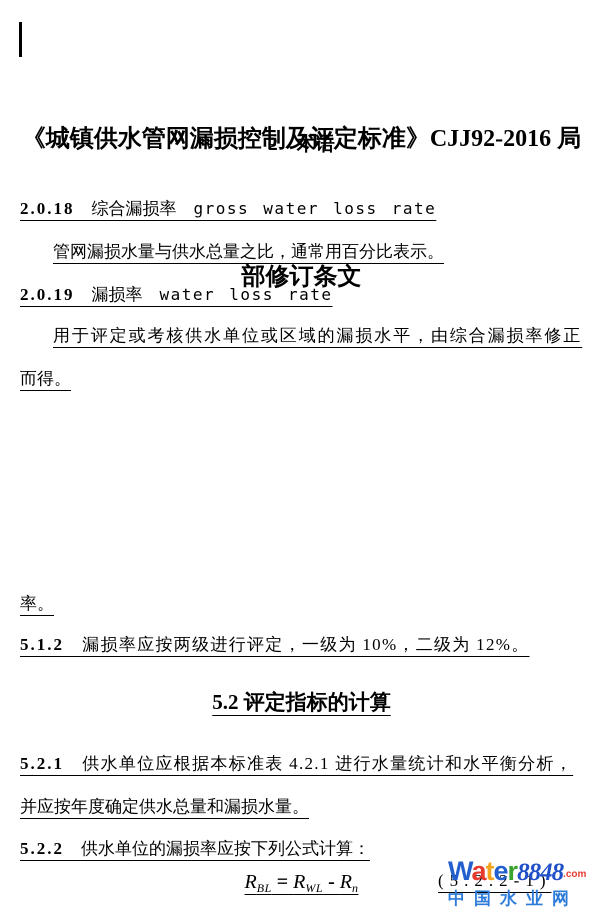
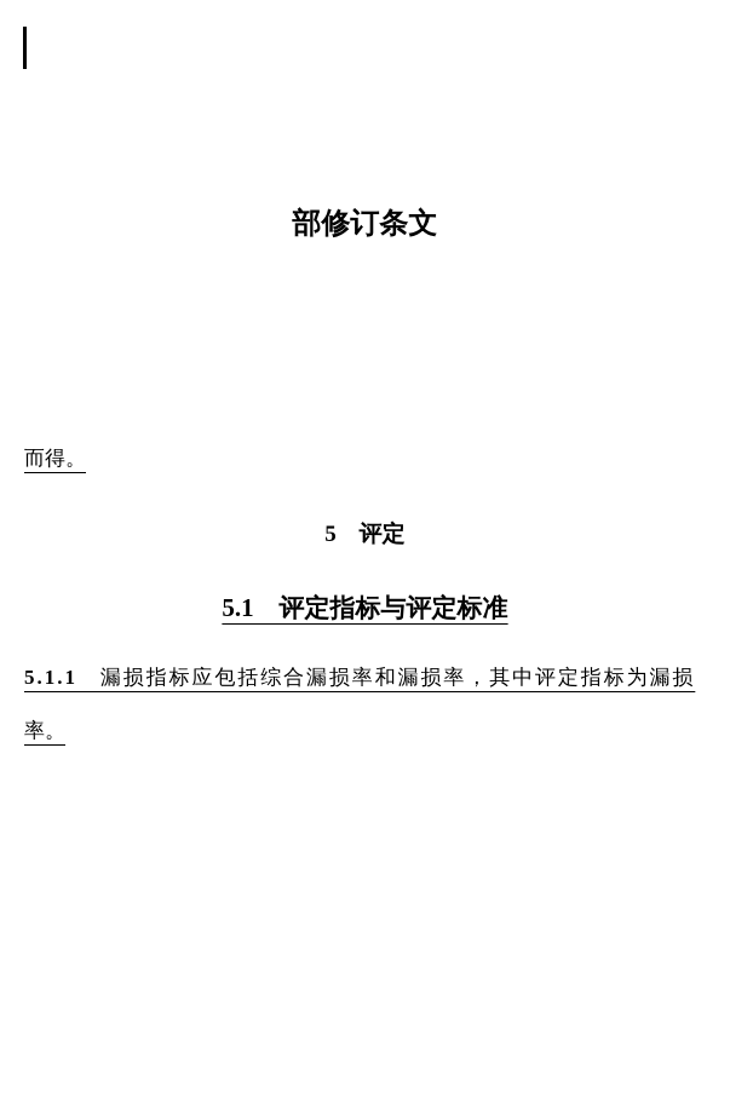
- 《城镇供水管网漏损控制及评定标准》CJJ92-2016 局
  部修订条文
- 2 术语
- 2.0.18 综合漏损率 gross water loss rate
- 管网漏损水量与供水总量之比，通常用百分比表示。
- 2.0.19 漏损率 water loss rate
- 用于评定或考核供水单位或区域的漏损水平，由综合漏损率修正
  而得。
+ 5 评定
+ 5.1 评定指标与评定标准
+ 5.1.1 漏损指标应包括综合漏损率和漏损率，其中评定指标为漏损
  率。
- 5.1.2 漏损率应按两级进行评定，一级为 10%，二级为 12%。
- 5.2 评定指标的计算
- 5.2.1 供水单位应根据本标准表 4.2.1 进行水量统计和水平衡分析，
- 并应按年度确定供水总量和漏损水量。
- 5.2.2 供水单位的漏损率应按下列公式计算：
- RBL = RWL - Rn
- (5.2.2-1)
- Water8848.com
- 中国水业网
